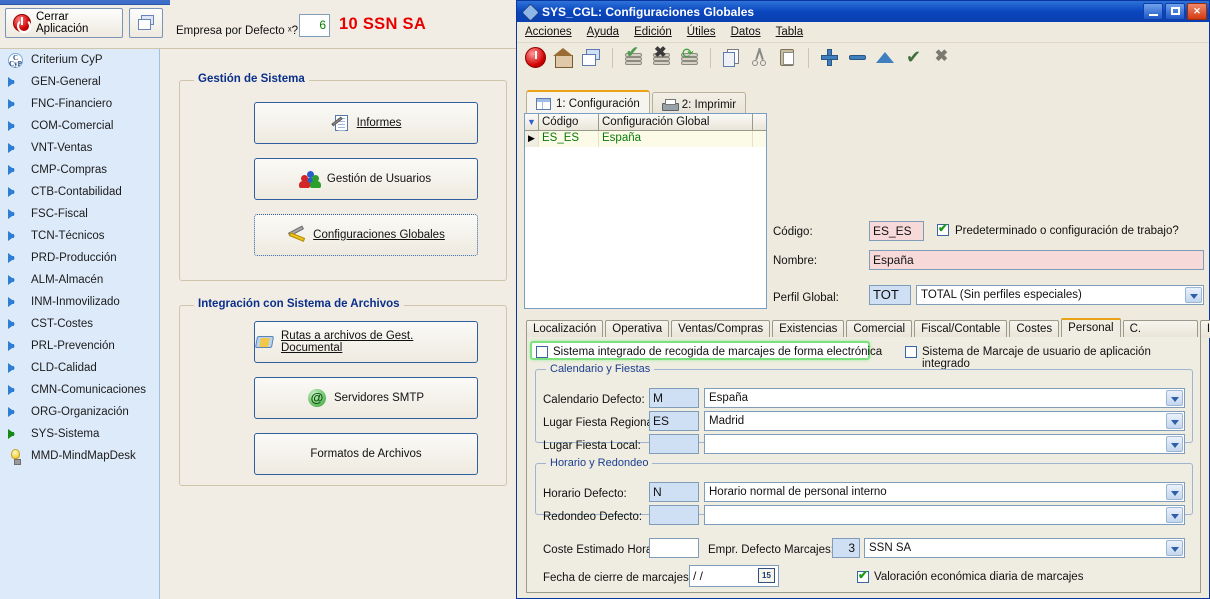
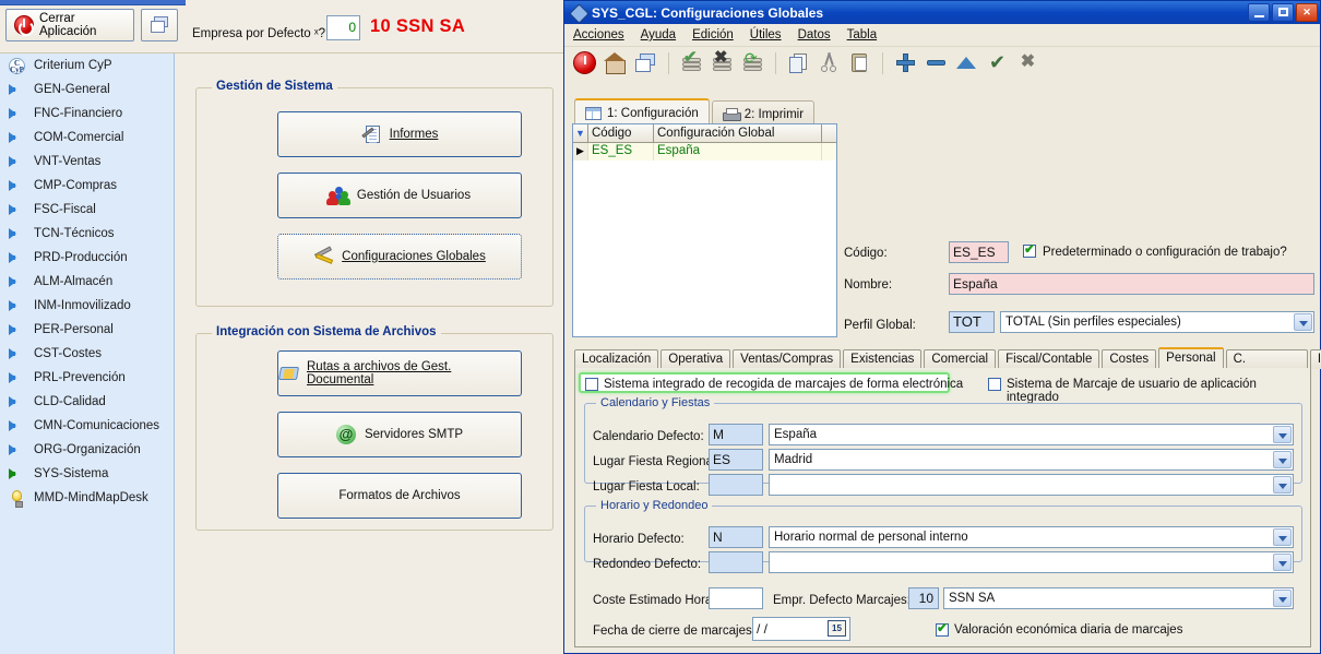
  Cerrar Aplicación
  Empresa por Defecto ˣ?
- 6
+ 0
  10 SSN SA
  C
  CyP
  Criterium CyP
  GEN-General
  FNC-Financiero
  COM-Comercial
  VNT-Ventas
  CMP-Compras
- CTB-Contabilidad
  FSC-Fiscal
  TCN-Técnicos
  PRD-Producción
  ALM-Almacén
  INM-Inmovilizado
+ PER-Personal
  CST-Costes
  PRL-Prevención
  CLD-Calidad
  CMN-Comunicaciones
  ORG-Organización
  SYS-Sistema
  MMD-MindMapDesk
  Gestión de Sistema
  Informes
  Gestión de Usuarios
  Configuraciones Globales
  Integración con Sistema de Archivos
  Rutas a archivos de Gest. Documental
  Servidores SMTP
  Formatos de Archivos
  SYS_CGL: Configuraciones Globales
  ✕
  Acciones
  Ayuda
  Edición
  Útiles
  Datos
  Tabla
  ✔
  ✖
  ⟳
  ✔
  ✖
  1: Configuración
  2: Imprimir
  ▼
  Código
  Configuración Global
  ▶
  ES_ES
  España
  Código:
  ES_ES
  Predeterminado o configuración de trabajo?
  Nombre:
  España
  Perfil Global:
  TOT
  TOTAL (Sin perfiles especiales)
  Localización
  Operativa
  Ventas/Compras
  Existencias
  Comercial
  Fiscal/Contable
  Costes
  Personal
  Sistema integrado de recogida de marcajes de forma electrónica
  Sistema de Marcaje de usuario de aplicación integrado
  Calendario y Fiestas
  Calendario Defecto:
  M
  España
  Lugar Fiesta Region
  ES
  Madrid
  Lugar Fiesta Local:
  Horario y Redondeo
  Horario Defecto:
  N
  Horario normal de personal interno
  Redondeo Defecto:
  Coste Estimado Hor
  Empr. Defecto Marcajes
- 3
+ 10
  SSN SA
  Fecha de cierre de marcajes
  / /
  15
  Valoración económica diaria de marcajes
